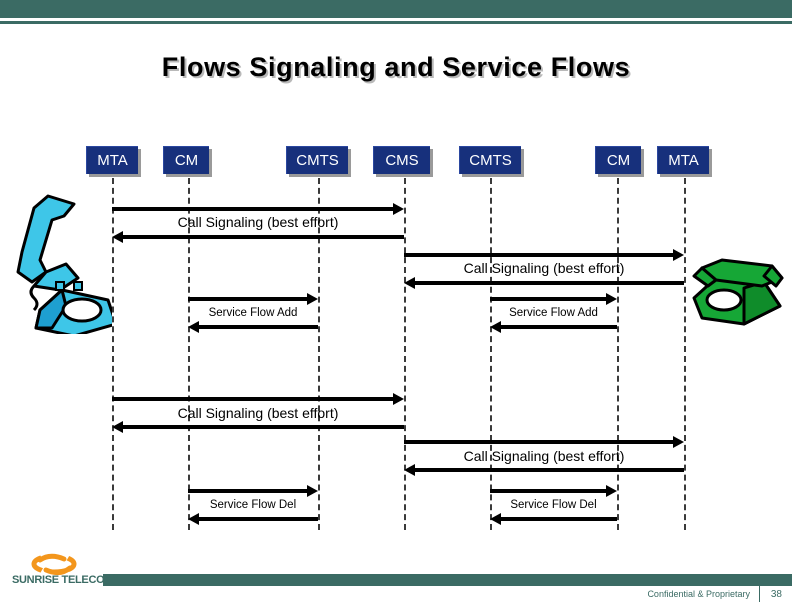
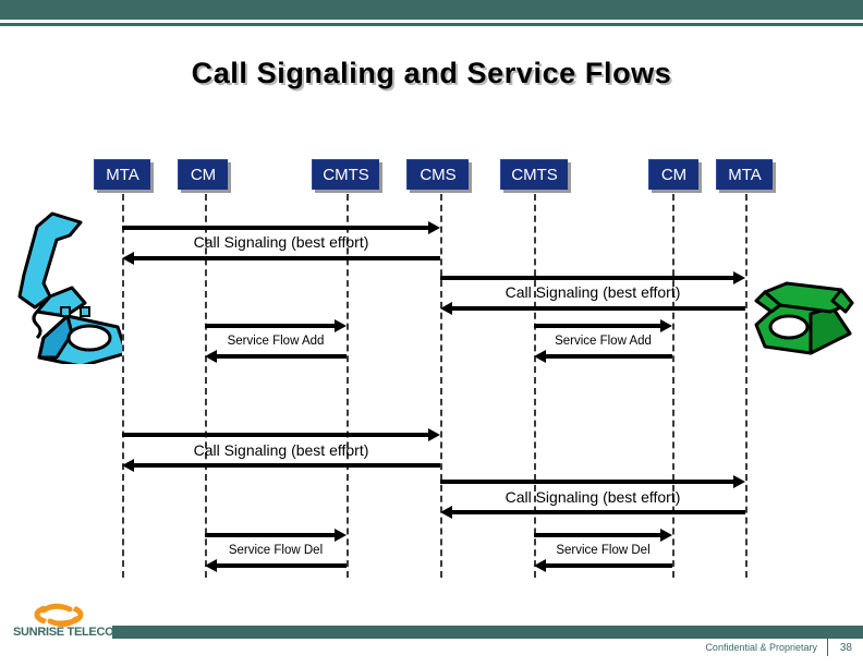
- Flows Signaling and Service Flows
+ Call Signaling and Service Flows
  MTA
  CM
  CMTS
  CMS
  CMTS
  CM
  MTA
  Call Signaling (best effort)
  Call Signaling (best effort)
  Service Flow Add
  Service Flow Add
  Call Signaling (best effort)
  Call Signaling (best effort)
  Service Flow Del
  Service Flow Del
  SUNRISE TELECOM
  Confidential & Proprietary
  38
